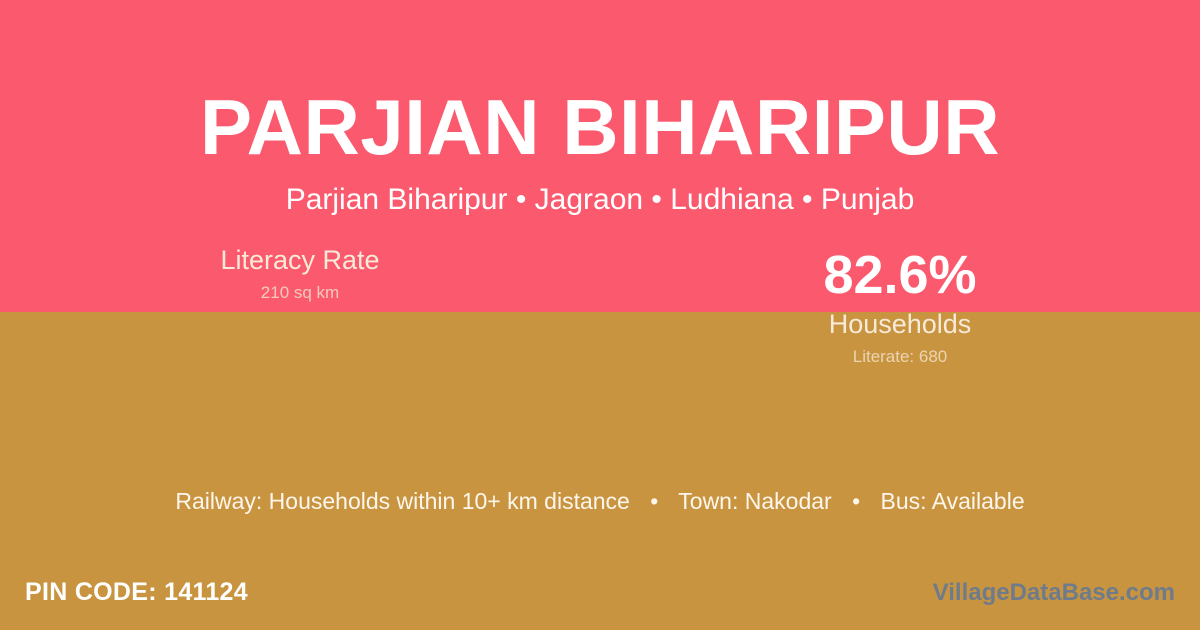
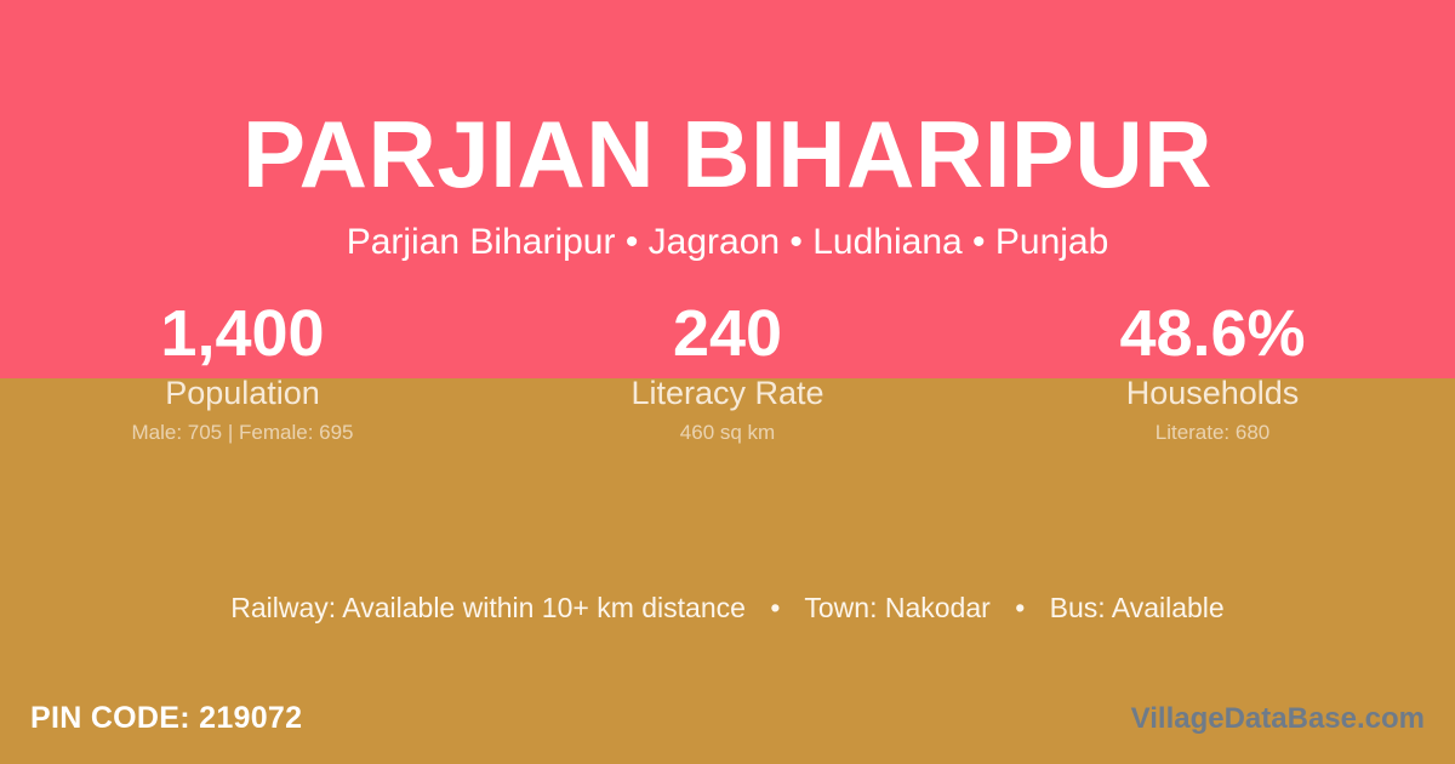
  PARJIAN BIHARIPUR
  Parjian Biharipur • Jagraon • Ludhiana • Punjab
+ 1,400
+ Population
+ Male: 705 | Female: 695
+ 240
  Literacy Rate
- 210 sq km
+ 460 sq km
- 82.6%
+ 48.6%
  Households
  Literate: 680
- Railway: Households within 10+ km distance • Town: Nakodar • Bus: Available
+ Railway: Available within 10+ km distance • Town: Nakodar • Bus: Available
- PIN CODE: 141124
+ PIN CODE: 219072
  VillageDataBase.com
